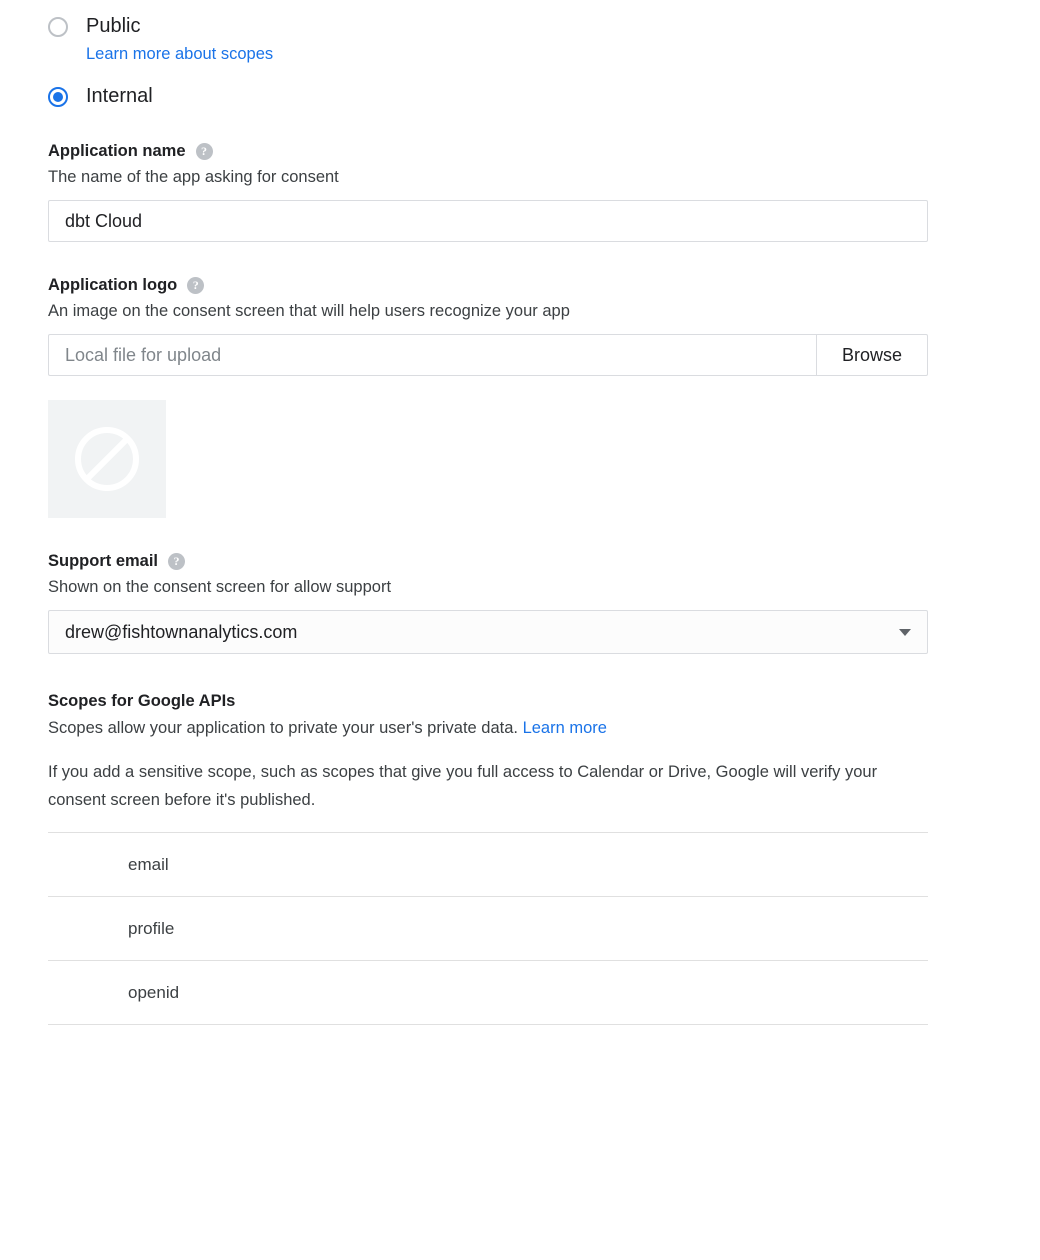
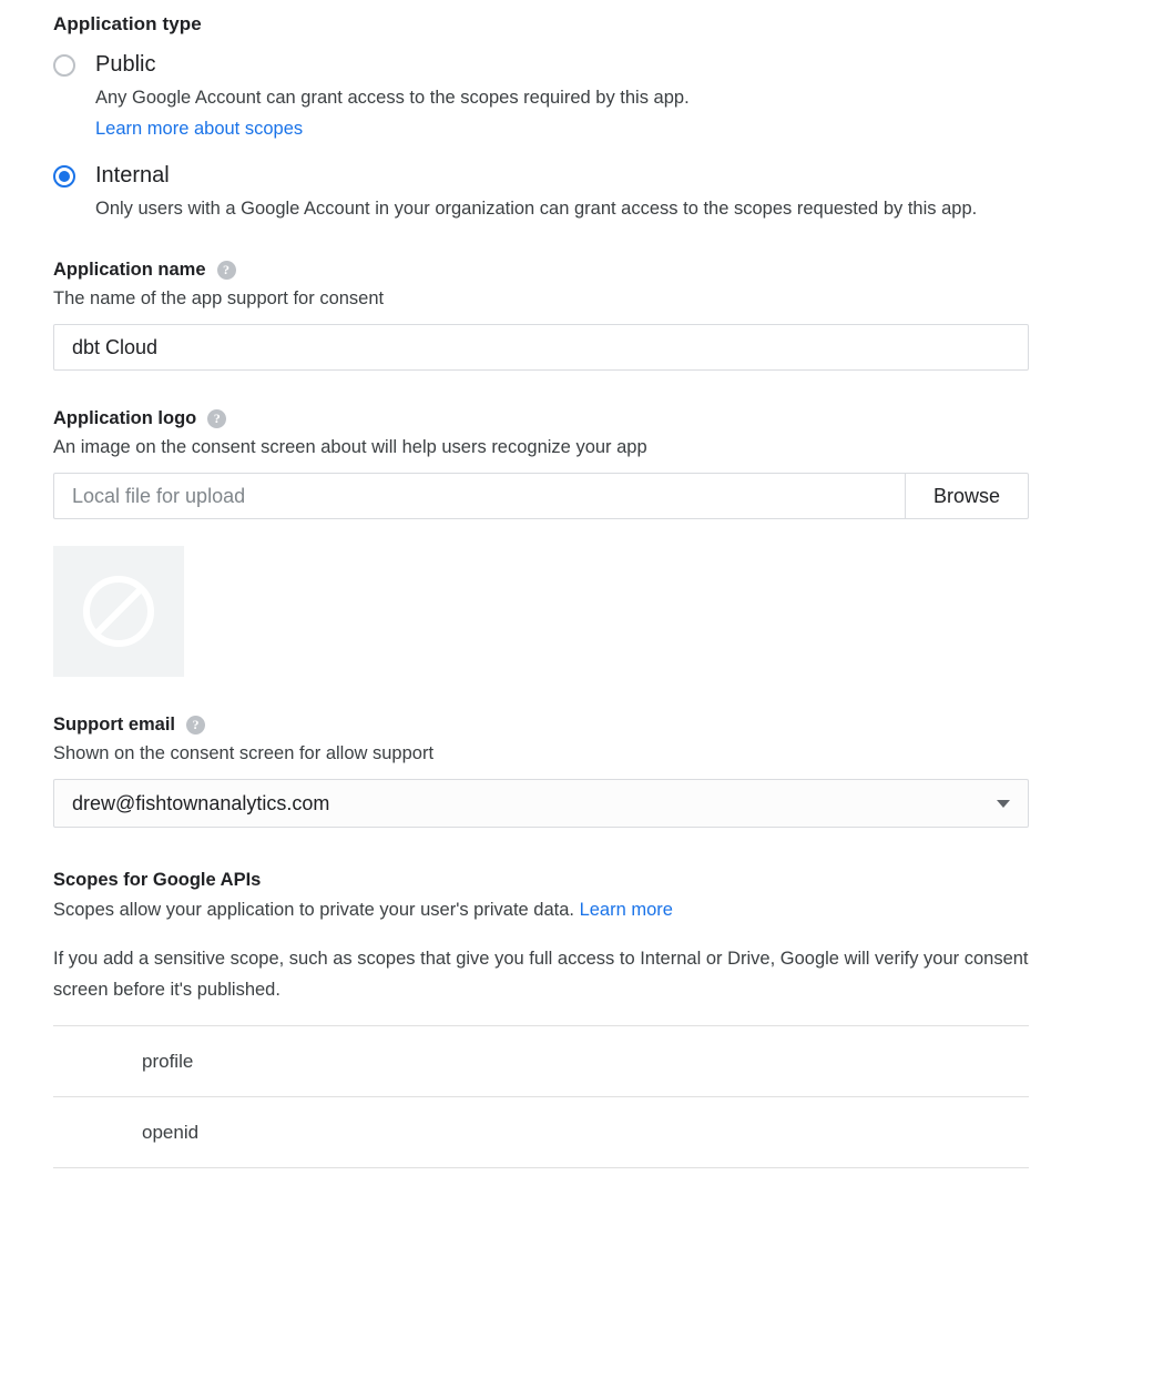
+ Application type
  Public
+ Any Google Account can grant access to the scopes required by this app.
  Learn more about scopes
  Internal
+ Only users with a Google Account in your organization can grant access to the scopes requested by this app.
  Application name
  ?
- The name of the app asking for consent
+ The name of the app support for consent
  dbt Cloud
  Application logo
  ?
- An image on the consent screen that will help users recognize your app
+ An image on the consent screen about will help users recognize your app
  Local file for upload
  Browse
  Support email
  ?
  Shown on the consent screen for allow support
  drew@fishtownanalytics.com
  Scopes for Google APIs
  Scopes allow your application to private your user's private data. Learn more
- If you add a sensitive scope, such as scopes that give you full access to Calendar or Drive, Google will verify your consent screen before it's published.
+ If you add a sensitive scope, such as scopes that give you full access to Internal or Drive, Google will verify your consent screen before it's published.
- email
  profile
  openid
